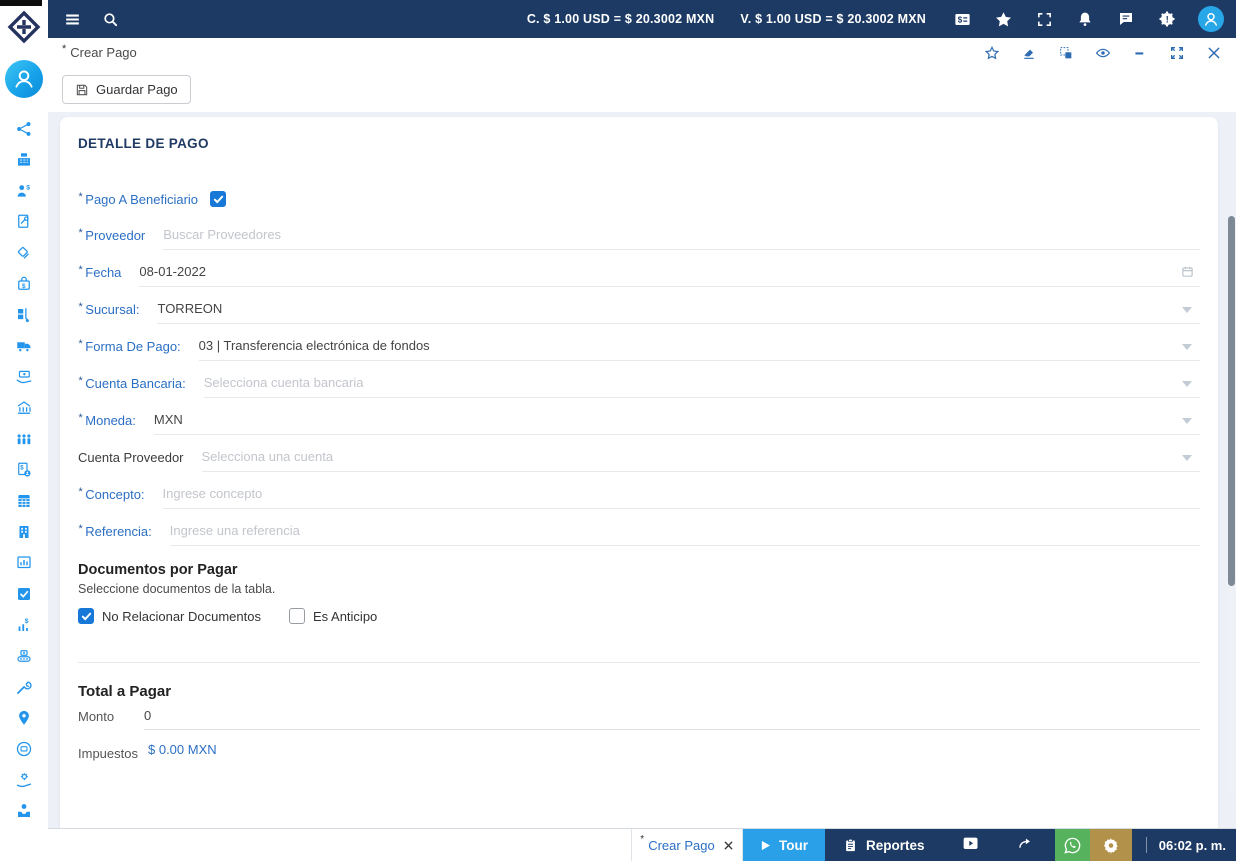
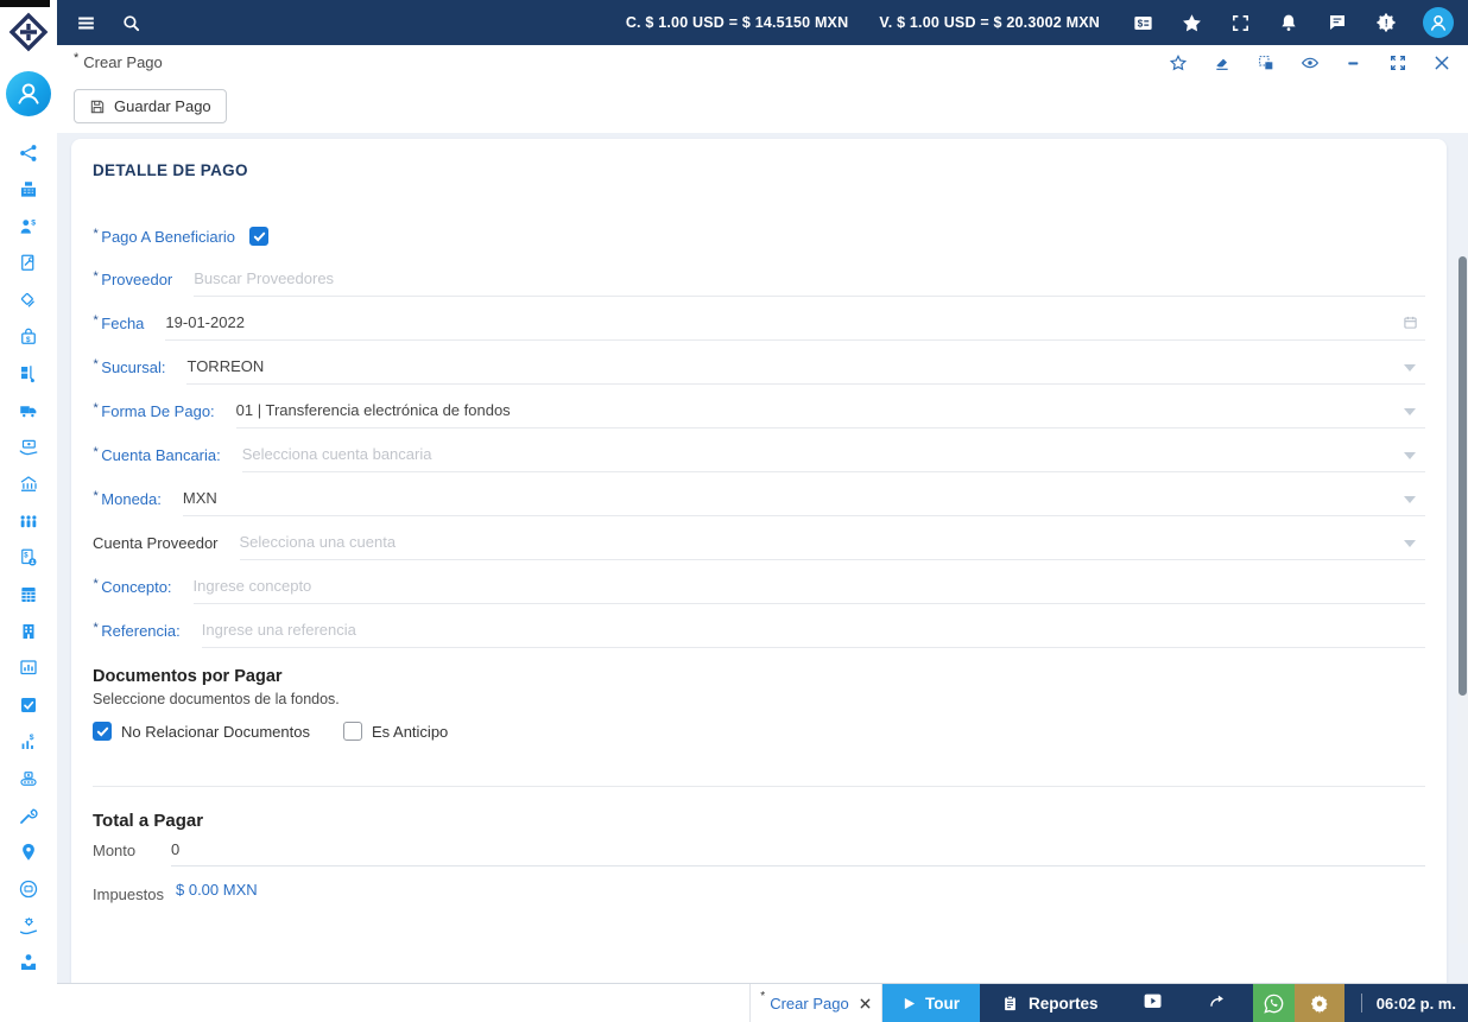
- C. $ 1.00 USD = $ 20.3002 MXN
+ C. $ 1.00 USD = $ 14.5150 MXN
  V. $ 1.00 USD = $ 20.3002 MXN
  $
  !
  *
  Crear Pago
  Guardar Pago
  DETALLE DE PAGO
  *
  Pago A Beneficiario
  *
  Proveedor
  Buscar Proveedores
  *
  Fecha
- 08-01-2022
+ 19-01-2022
  *
  Sucursal:
  TORREON
  *
  Forma De Pago:
- 03 | Transferencia electrónica de fondos
+ 01 | Transferencia electrónica de fondos
  *
  Cuenta Bancaria:
  Selecciona cuenta bancaria
  *
  Moneda:
  MXN
  Cuenta Proveedor
  Selecciona una cuenta
  *
  Concepto:
  Ingrese concepto
  *
  Referencia:
  Ingrese una referencia
  Documentos por Pagar
- Seleccione documentos de la tabla.
+ Seleccione documentos de la fondos.
  No Relacionar Documentos
  Es Anticipo
  Total a Pagar
  Monto
  0
  Impuestos
  $ 0.00 MXN
  *
  Crear Pago
  Tour
  Reportes
  06:02 p. m.
